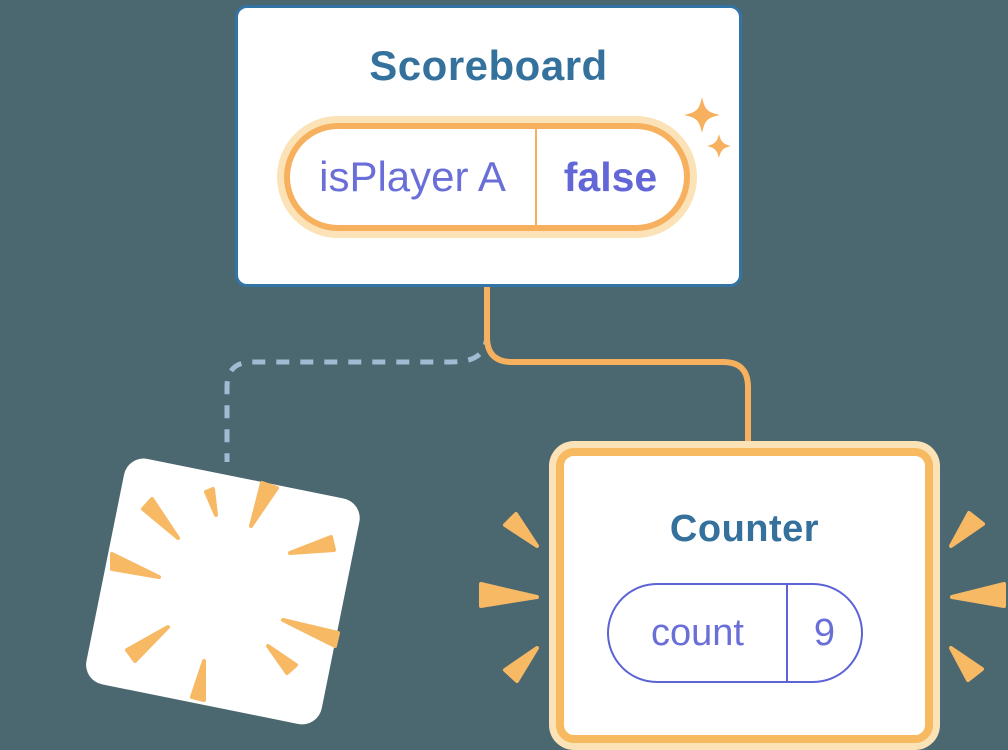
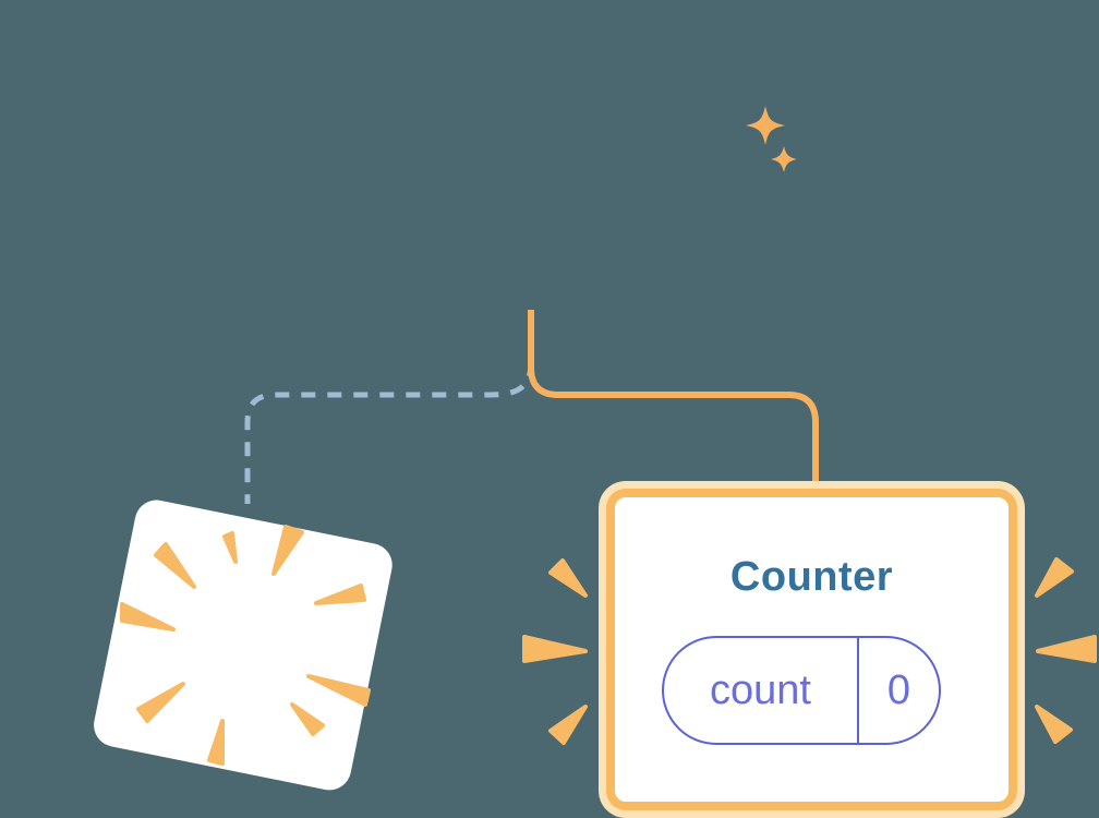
- Scoreboard
- isPlayer A
- false
  Counter
  count
- 9
+ 0
